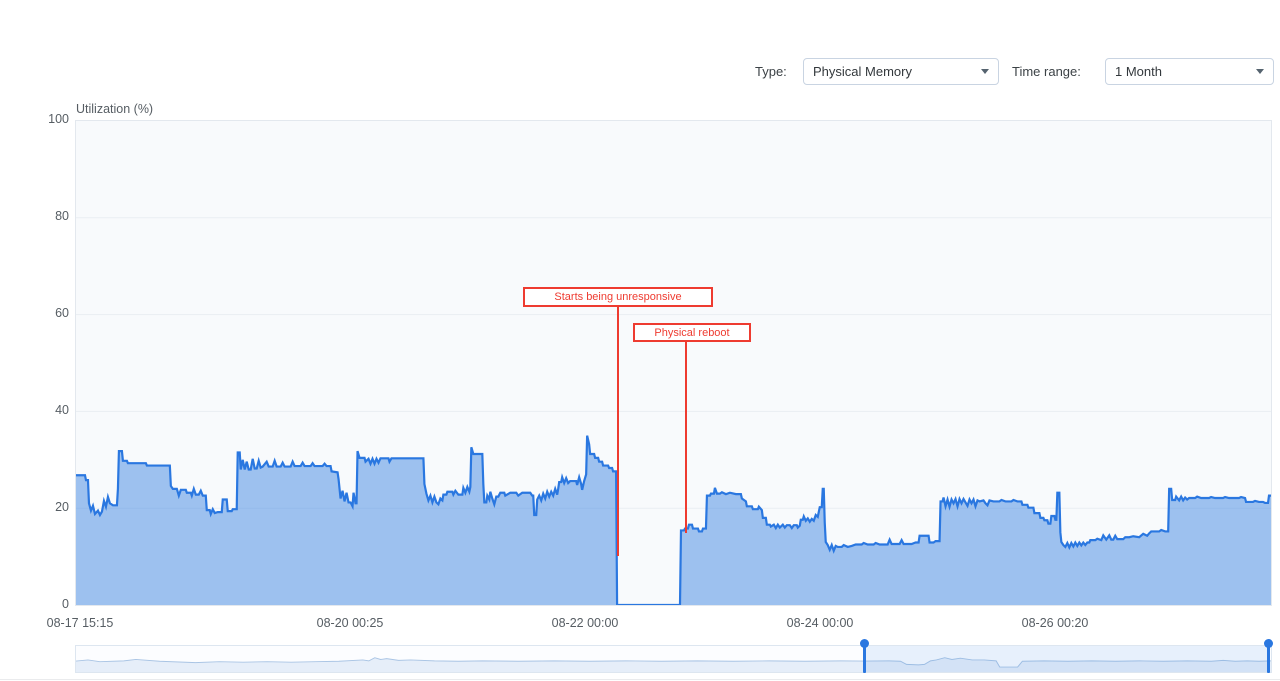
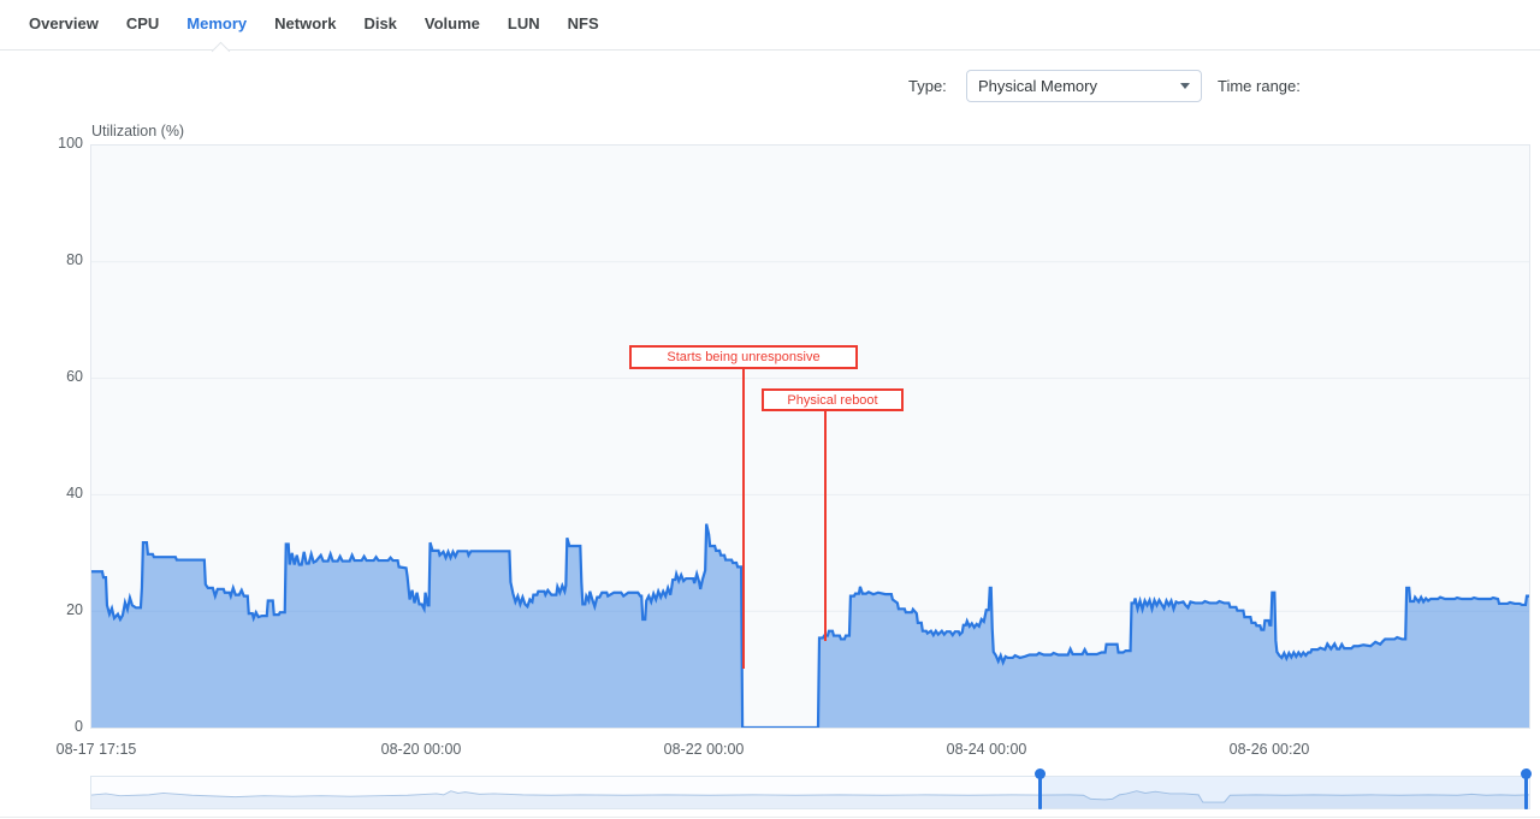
+ Overview
+ CPU
+ Memory
+ Network
+ Disk
+ Volume
+ LUN
+ NFS
  Type:
  Physical Memory
  Time range:
- 1 Month
  Utilization (%)
  100
  80
  60
  40
  20
  0
  Starts being unresponsive
  Physical reboot
- 08-17 15:15
+ 08-17 17:15
- 08-20 00:25
+ 08-20 00:00
  08-22 00:00
  08-24 00:00
  08-26 00:20
